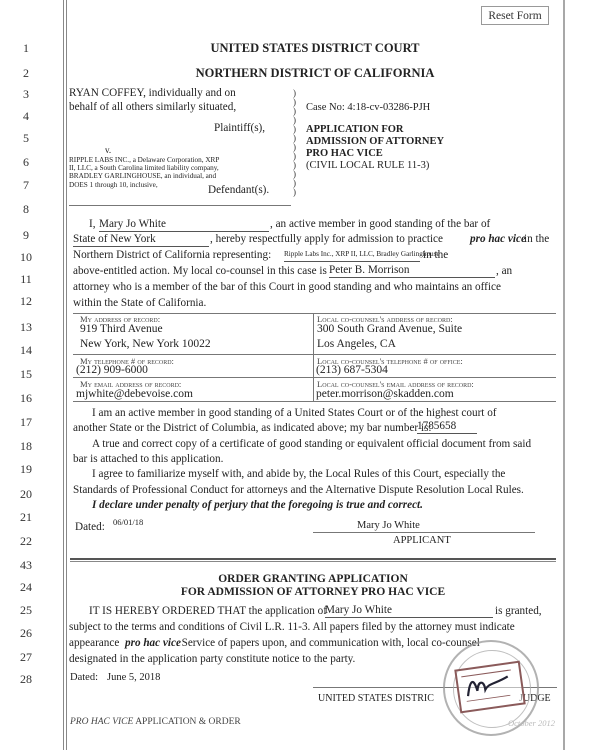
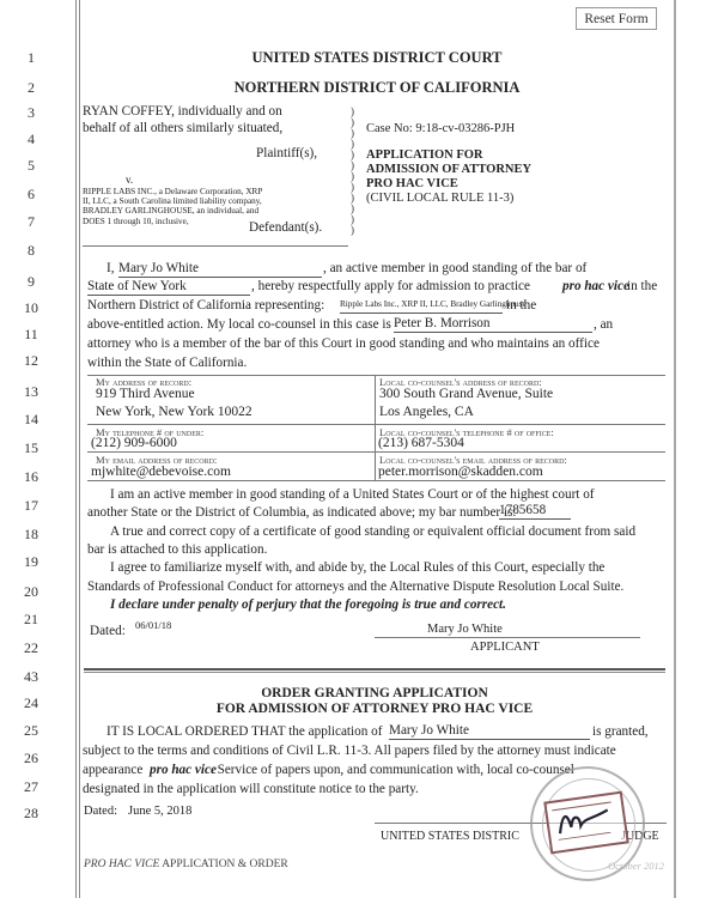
  Reset Form
  1
  2
  3
  4
  5
  6
  7
  8
  9
  10
  11
  12
  13
  14
  15
  16
  17
  18
  19
  20
  21
  22
  43
  24
  25
  26
  27
  28
  UNITED STATES DISTRICT COURT
  NORTHERN DISTRICT OF CALIFORNIA
  RYAN COFFEY, individually and on
  behalf of all others similarly situated,
  Plaintiff(s),
  v.
  RIPPLE LABS INC., a Delaware Corporation, XRP
  II, LLC, a South Carolina limited liability company,
  BRADLEY GARLINGHOUSE, an individual, and
  DOES 1 through 10, inclusive,
  Defendant(s).
  )
  )
  )
  )
  )
  )
  )
  )
  )
  )
  )
  )
- Case No: 4:18-cv-03286-PJH
+ Case No: 9:18-cv-03286-PJH
  APPLICATION FOR
  ADMISSION OF ATTORNEY
  PRO HAC VICE
  (CIVIL LOCAL RULE 11-3)
  I,
  Mary Jo White
  , an active member in good standing of the bar of
  State of New York
  , hereby respectfully apply for admission to practice
  pro hac vice
  in the
  Northern District of California representing:
  Ripple Labs Inc., XRP II, LLC, Bradley Garling
  in the
  above-entitled action. My local co-counsel in this case is
  Peter B. Morrison
  , an
  attorney who is a member of the bar of this Court in good standing and who maintains an office
  within the State of California.
  My address of record:
  919 Third Avenue
  New York, New York 10022
  Local co-counsel's address of record:
  300 South Grand Avenue, Suite
  Los Angeles, CA
- My telephone # of record:
+ My telephone # of under:
  (212) 909-6000
  Local co-counsel's telephone # of office:
  (213) 687-5304
  My email address of record:
  mjwhite@debevoise.com
  Local co-counsel's email address of record:
  peter.morrison@skadden.com
  I am an active member in good standing of a United States Court or of the highest court of
  another State or the District of Columbia, as indicated above; my bar number is:
  1785658
  A true and correct copy of a certificate of good standing or equivalent official document from said
  bar is attached to this application.
  I agree to familiarize myself with, and abide by, the Local Rules of this Court, especially the
- Standards of Professional Conduct for attorneys and the Alternative Dispute Resolution Local Rules.
+ Standards of Professional Conduct for attorneys and the Alternative Dispute Resolution Local Suite.
  I declare under penalty of perjury that the foregoing is true and correct.
  Dated:
  06/01/18
  Mary Jo White
  APPLICANT
  ORDER GRANTING APPLICATION
  FOR ADMISSION OF ATTORNEY PRO HAC VICE
- IT IS HEREBY ORDERED THAT the application of
+ IT IS LOCAL ORDERED THAT the application of
  Mary Jo White
  is granted,
  subject to the terms and conditions of Civil L.R. 11-3. All papers filed by the attorney must indicate
  appearance
  pro hac vice
  . Service of papers upon, and communication with, local co-counsel
- designated in the application party constitute notice to the party.
+ designated in the application will constitute notice to the party.
  Dated:
  June 5, 2018
  UNITED STATES DISTRIC
  JUDGE
  PRO HAC VICE APPLICATION & ORDER
  October 2012
